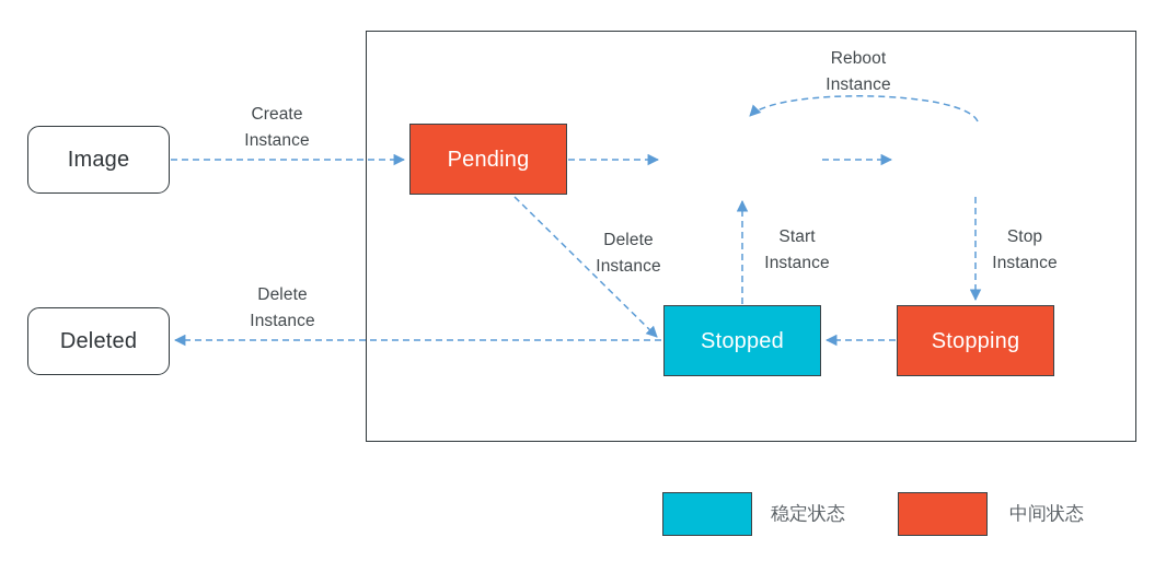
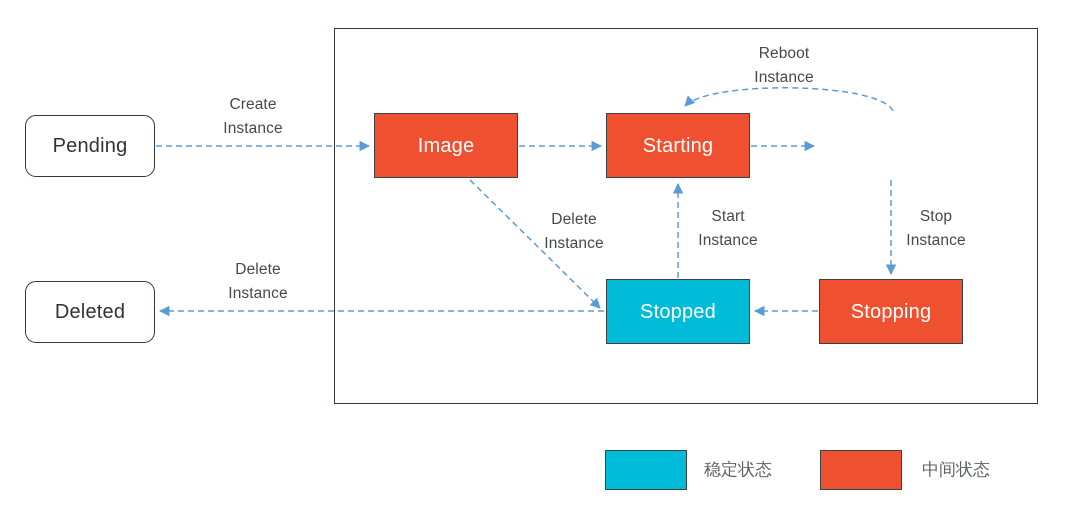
- Image
+ Pending
  Deleted
- Pending
+ Image
+ Starting
  Stopped
  Stopping
  Create
  Instance
  Reboot
  Instance
  Delete
  Instance
  Start
  Instance
  Stop
  Instance
  Delete
  Instance
  稳定状态
  中间状态
